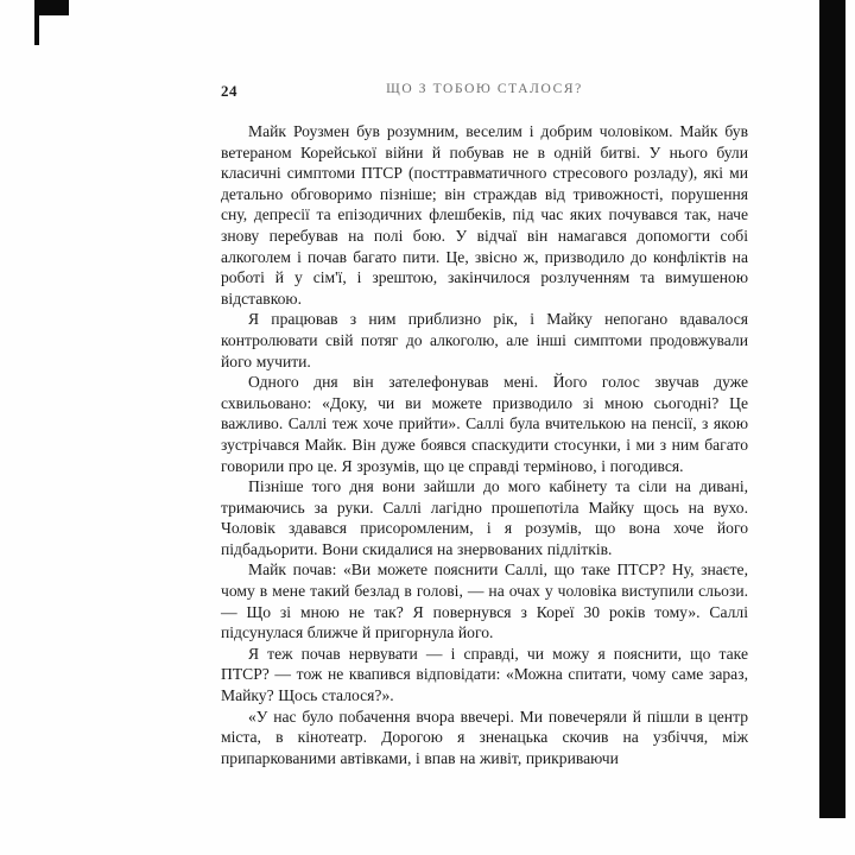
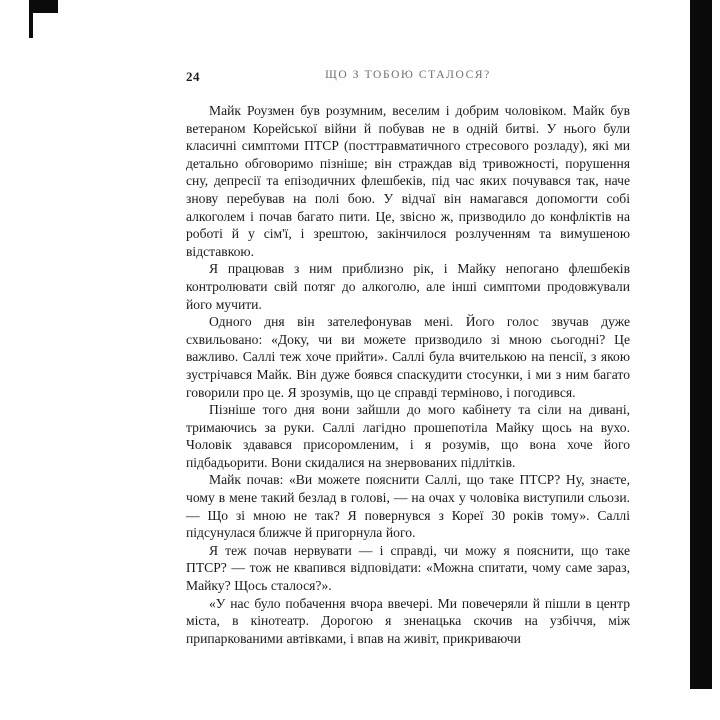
  24
  ЩО З ТОБОЮ СТАЛОСЯ?
  Майк Роузмен був розумним, веселим і добрим чоловіком. Майк був ветераном Корейської війни й побував не в одній битві. У нього були класичні симптоми ПТСР (посттравматичного стресового розладу), які ми детально обговоримо пізніше; він страждав від тривожності, порушення сну, депресії та епізодичних флешбеків, під час яких почувався так, наче знову перебував на полі бою. У відчаї він намагався допомогти собі алкоголем і почав багато пити. Це, звісно ж, призводило до конфліктів на роботі й у сім'ї, і зрештою, закінчилося розлученням та вимушеною відставкою.
- Я працював з ним приблизно рік, і Майку непогано вдавалося контролювати свій потяг до алкоголю, але інші симптоми продовжували його мучити.
+ Я працював з ним приблизно рік, і Майку непогано флешбеків контролювати свій потяг до алкоголю, але інші симптоми продовжували його мучити.
  Одного дня він зателефонував мені. Його голос звучав дуже схвильовано: «Доку, чи ви можете призводило зі мною сьогодні? Це важливо. Саллі теж хоче прийти». Саллі була вчителькою на пенсії, з якою зустрічався Майк. Він дуже боявся спаскудити стосунки, і ми з ним багато говорили про це. Я зрозумів, що це справді терміново, і погодився.
  Пізніше того дня вони зайшли до мого кабінету та сіли на дивані, тримаючись за руки. Саллі лагідно прошепотіла Майку щось на вухо. Чоловік здавався присоромленим, і я розумів, що вона хоче його підбадьорити. Вони скидалися на знервованих підлітків.
  Майк почав: «Ви можете пояснити Саллі, що таке ПТСР? Ну, знаєте, чому в мене такий безлад в голові, — на очах у чоловіка виступили сльози. — Що зі мною не так? Я повернувся з Кореї 30 років тому». Саллі підсунулася ближче й пригорнула його.
  Я теж почав нервувати — і справді, чи можу я пояснити, що таке ПТСР? — тож не квапився відповідати: «Можна спитати, чому саме зараз, Майку? Щось сталося?».
  «У нас було побачення вчора ввечері. Ми повечеряли й пішли в центр міста, в кінотеатр. Дорогою я зненацька скочив на узбіччя, між припаркованими автівками, і впав на живіт, прикриваючи
